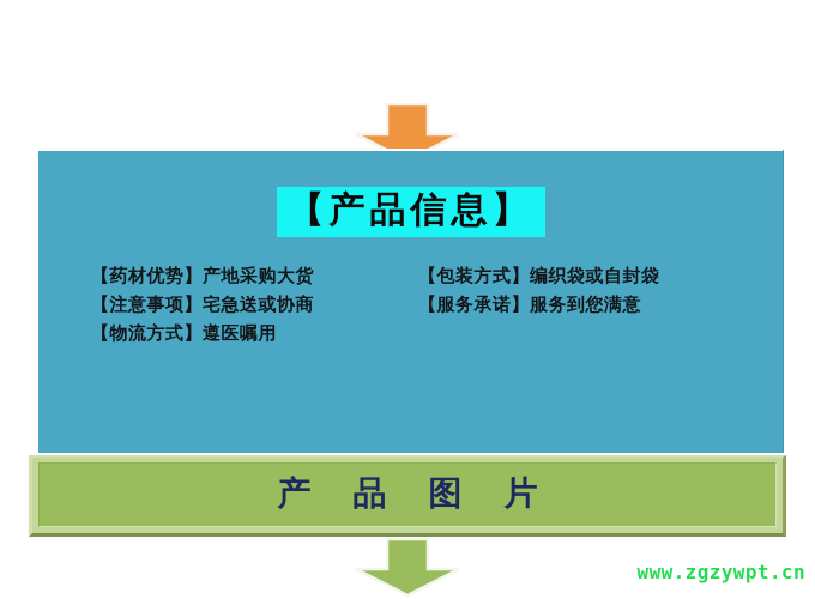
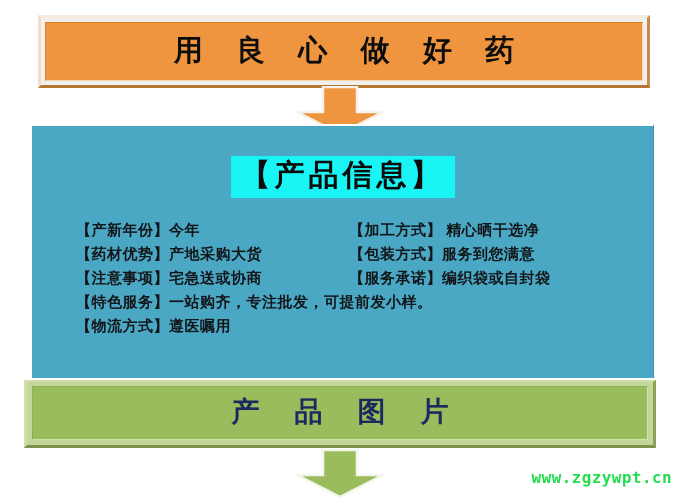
+ 用 良 心 做 好 药
  【产品信息】
+ 【产新年份】今年
+ 【加工方式】 精心晒干选净
  【药材优势】产地采购大货
- 【包装方式】编织袋或自封袋
+ 【包装方式】服务到您满意
  【注意事项】宅急送或协商
- 【服务承诺】服务到您满意
+ 【服务承诺】编织袋或自封袋
+ 【特色服务】一站购齐，专注批发，可提前发小样。
  【物流方式】遵医嘱用
  产 品 图 片
  www.zgzywpt.cn
